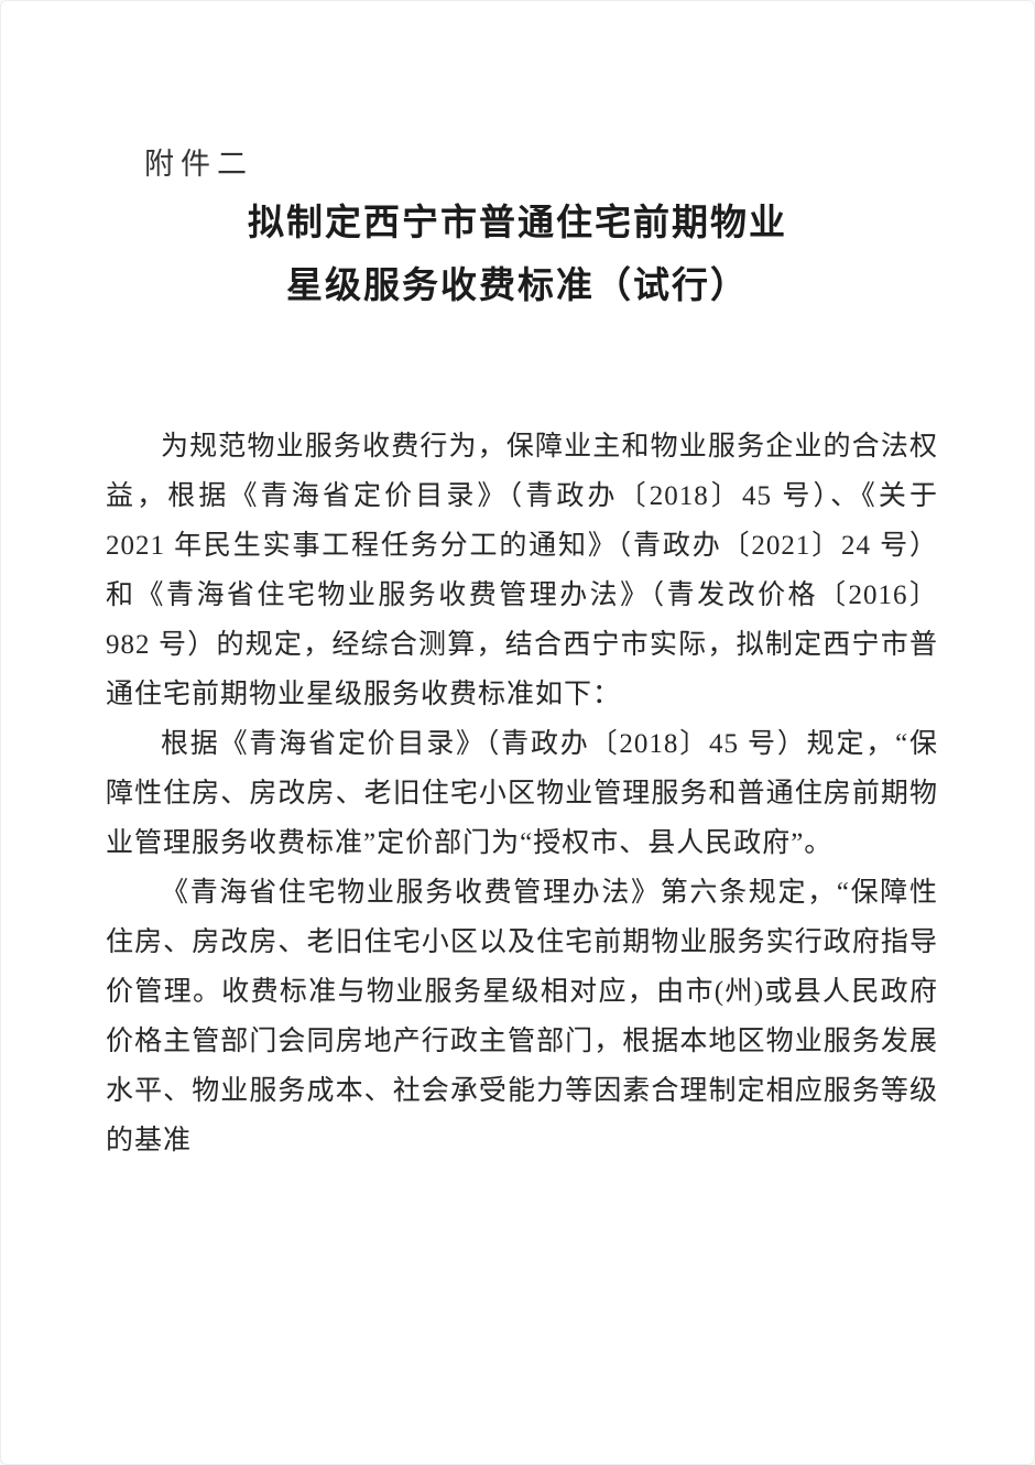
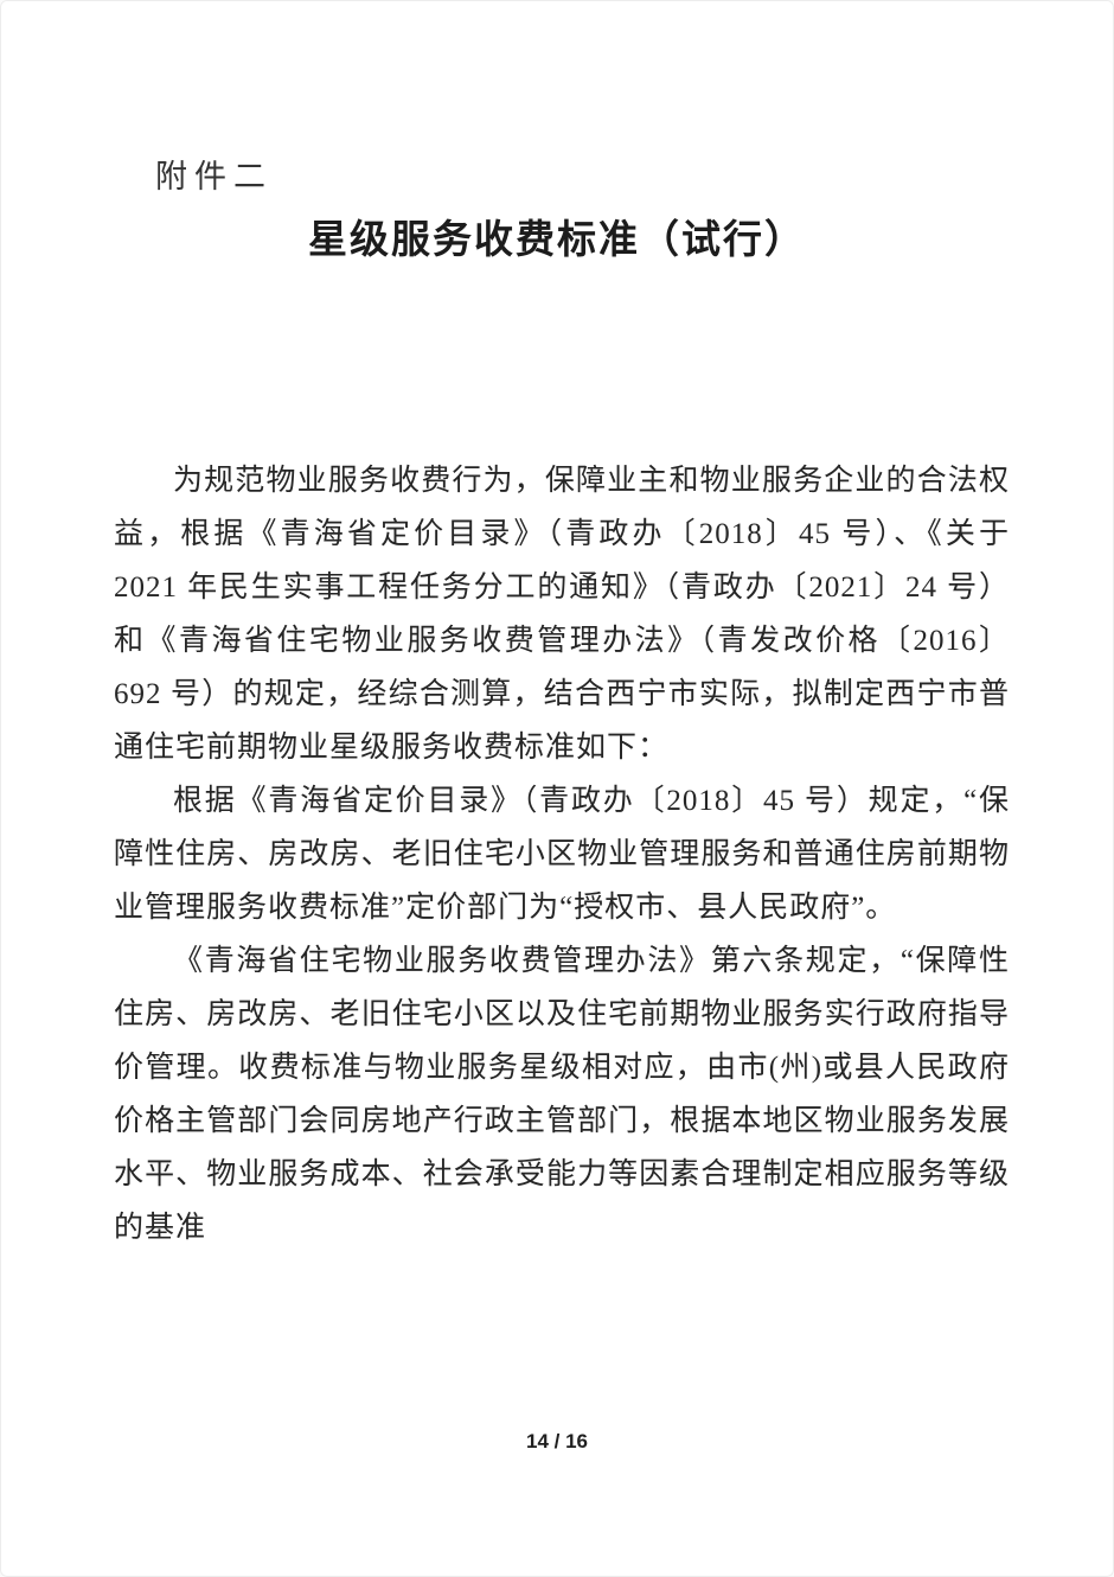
  附件二
- 拟制定西宁市普通住宅前期物业
  星级服务收费标准（试行）
- 为规范物业服务收费行为，保障业主和物业服务企业的合法权益，根据《青海省定价目录》（青政办〔2018〕45 号）、《关于 2021 年民生实事工程任务分工的通知》（青政办〔2021〕24 号）和《青海省住宅物业服务收费管理办法》（青发改价格〔2016〕982 号）的规定，经综合测算，结合西宁市实际，拟制定西宁市普通住宅前期物业星级服务收费标准如下：
+ 为规范物业服务收费行为，保障业主和物业服务企业的合法权益，根据《青海省定价目录》（青政办〔2018〕45 号）、《关于 2021 年民生实事工程任务分工的通知》（青政办〔2021〕24 号）和《青海省住宅物业服务收费管理办法》（青发改价格〔2016〕692 号）的规定，经综合测算，结合西宁市实际，拟制定西宁市普通住宅前期物业星级服务收费标准如下：
  根据《青海省定价目录》（青政办〔2018〕45 号）规定，“保障性住房、房改房、老旧住宅小区物业管理服务和普通住房前期物业管理服务收费标准”定价部门为“授权市、县人民政府”。
  《青海省住宅物业服务收费管理办法》第六条规定，“保障性住房、房改房、老旧住宅小区以及住宅前期物业服务实行政府指导价管理。收费标准与物业服务星级相对应，由市(州)或县人民政府价格主管部门会同房地产行政主管部门，根据本地区物业服务发展水平、物业服务成本、社会承受能力等因素合理制定相应服务等级的基准
+ 14 / 16
